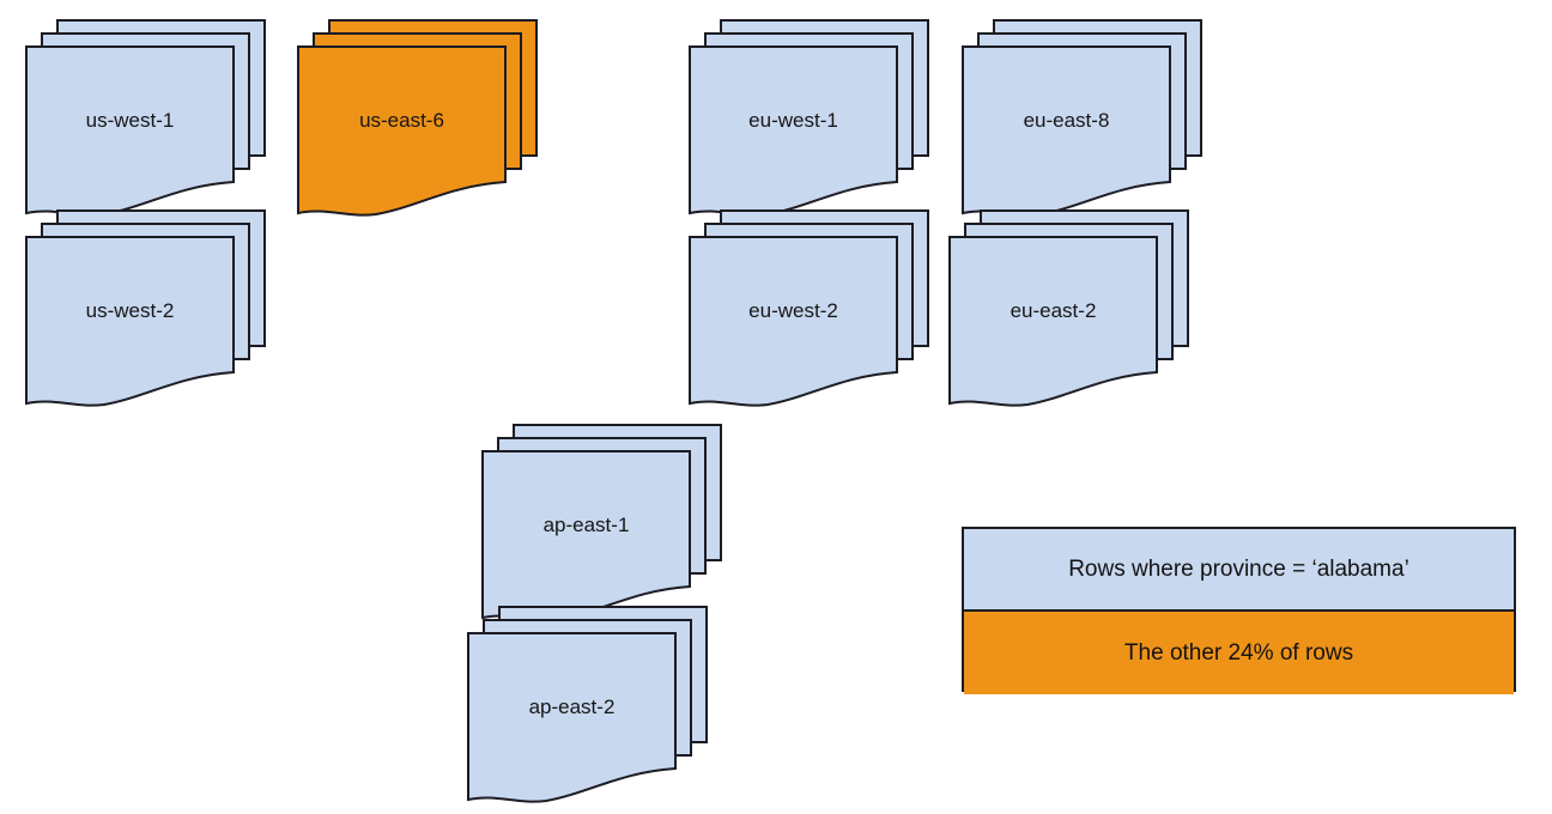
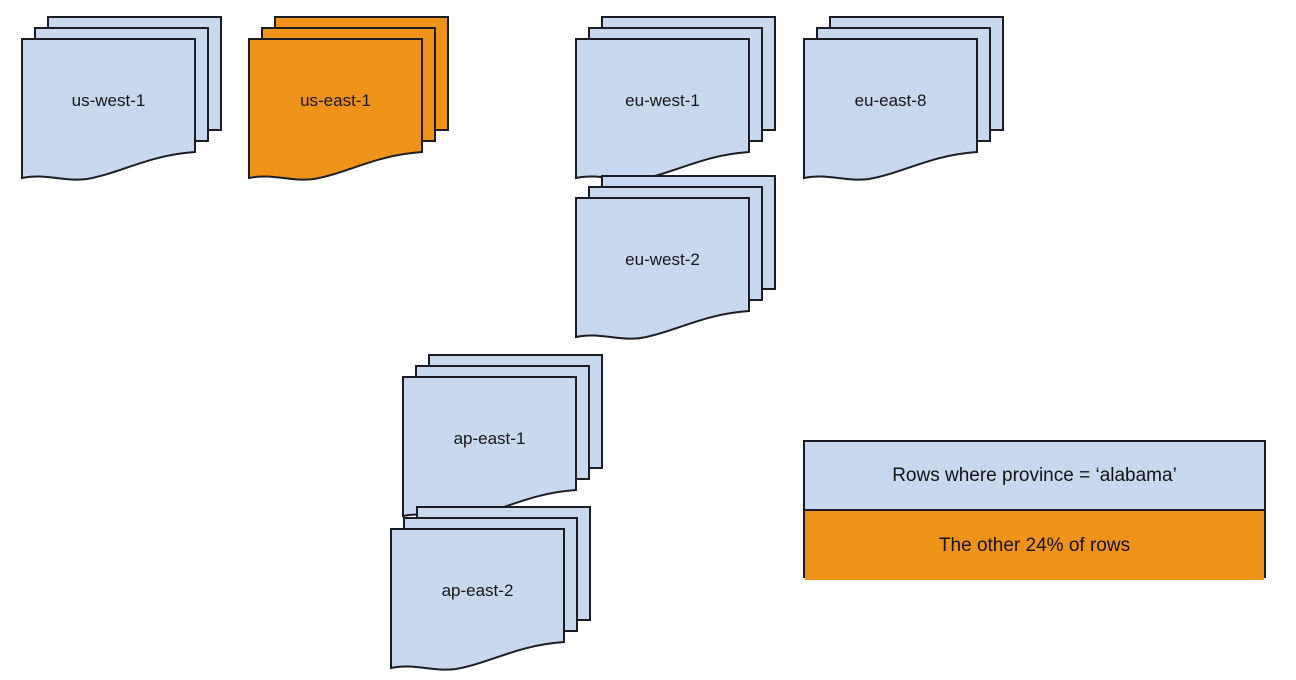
  us-west-1
- us-east-6
+ us-east-1
  eu-west-1
  eu-east-8
- us-west-2
  eu-west-2
- eu-east-2
  ap-east-1
  ap-east-2
  Rows where province = ‘alabama’
  The other 24% of rows
